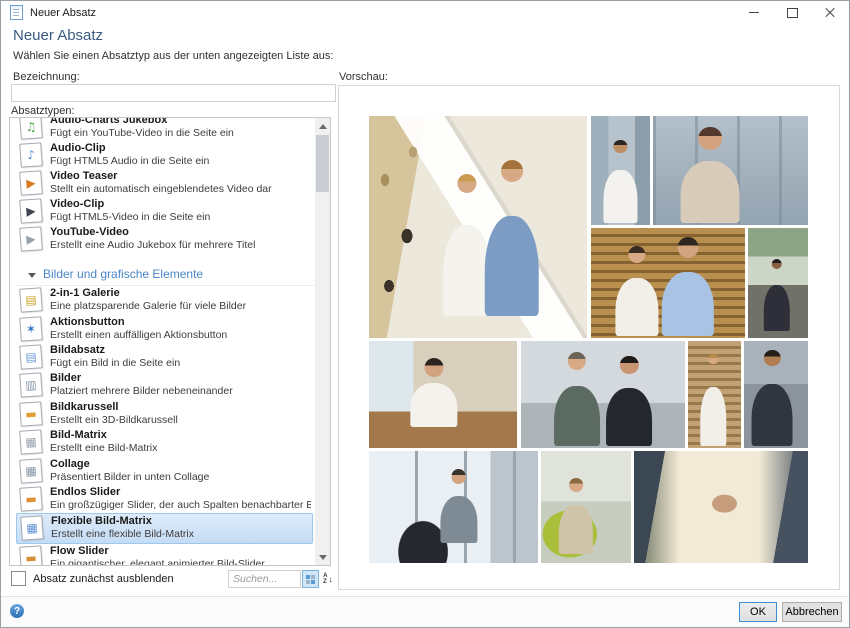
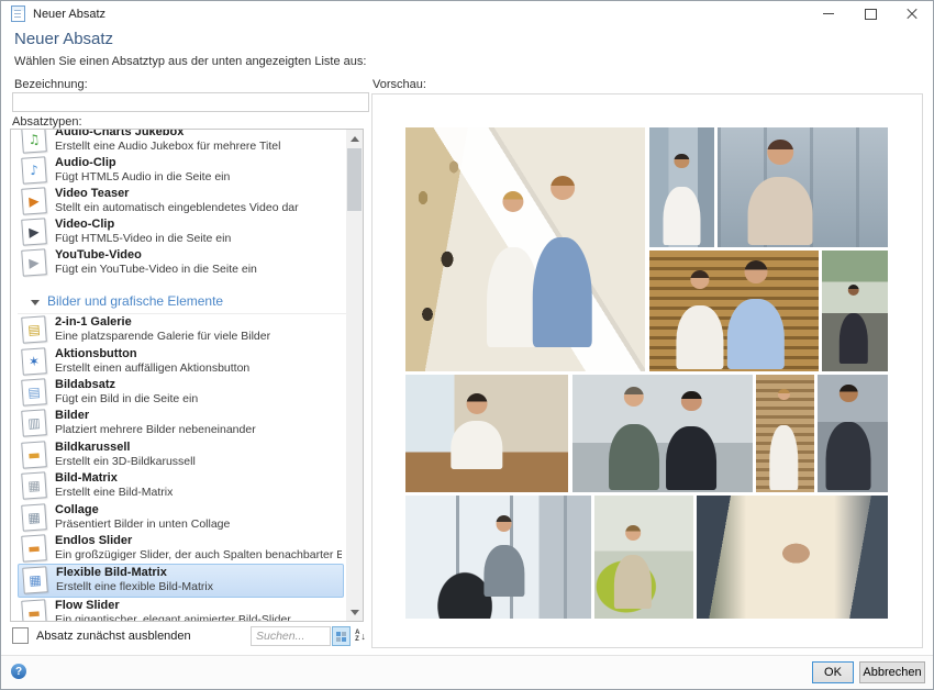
  Neuer Absatz
  Neuer Absatz
  Wählen Sie einen Absatztyp aus der unten angezeigten Liste aus:
  Bezeichnung:
  Vorschau:
  Absatztypen:
  Audio-Charts Jukebox
- Fügt ein YouTube-Video in die Seite ein
+ Erstellt eine Audio Jukebox für mehrere Titel
  Audio-Clip
  Fügt HTML5 Audio in die Seite ein
  Video Teaser
  Stellt ein automatisch eingeblendetes Video dar
  Video-Clip
  Fügt HTML5-Video in die Seite ein
  YouTube-Video
- Erstellt eine Audio Jukebox für mehrere Titel
+ Fügt ein YouTube-Video in die Seite ein
  Bilder und grafische Elemente
  2-in-1 Galerie
  Eine platzsparende Galerie für viele Bilder
  Aktionsbutton
  Erstellt einen auffälligen Aktionsbutton
  Bildabsatz
  Fügt ein Bild in die Seite ein
  Bilder
  Platziert mehrere Bilder nebeneinander
  Bildkarussell
  Erstellt ein 3D-Bildkarussell
  Bild-Matrix
  Erstellt eine Bild-Matrix
  Collage
  Präsentiert Bilder in unten Collage
  Endlos Slider
  Ein großzügiger Slider, der auch Spalten benachbarter B
  Flexible Bild-Matrix
  Erstellt eine flexible Bild-Matrix
  Flow Slider
  Ein gigantischer, elegant animierter Bild-Slider
  Absatz zunächst ausblenden
  Suchen...
  ↓
  ?
  OK
  Abbrechen
